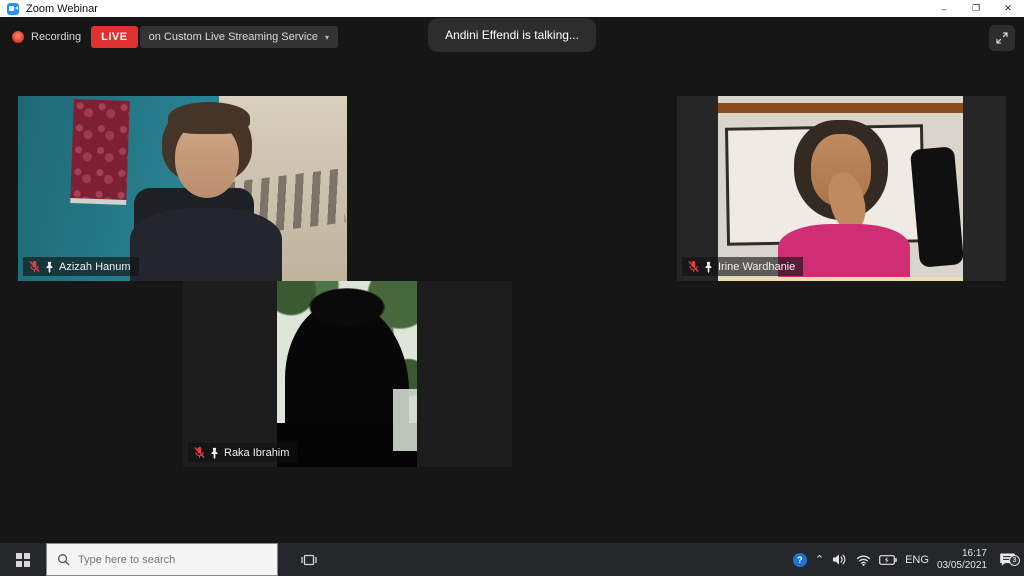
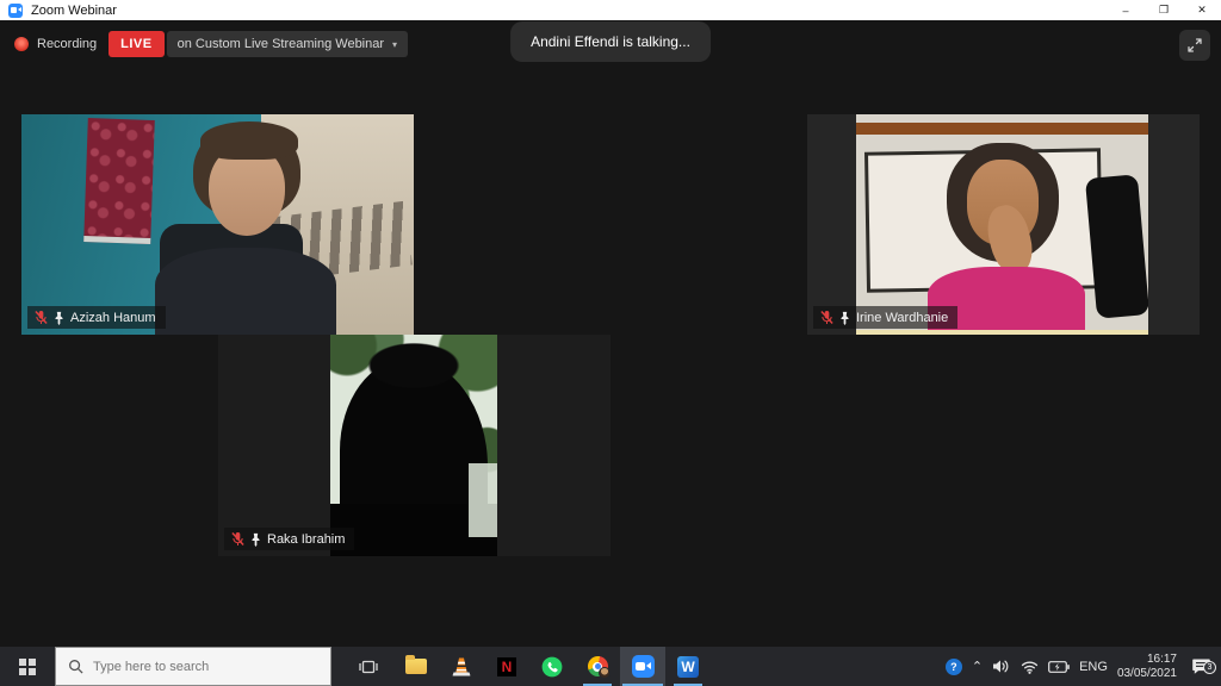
  Zoom Webinar
  –
  ❐
  ✕
  Recording
  LIVE
- on Custom Live Streaming Service
+ on Custom Live Streaming Webinar
  ▾
  Andini Effendi is talking...
  Azizah Hanum
  Irine Wardhanie
  Raka Ibrahim
  Type here to search
+ N
+ W
  ?
  ⌃
  ENG
  16:17
  03/05/2021
